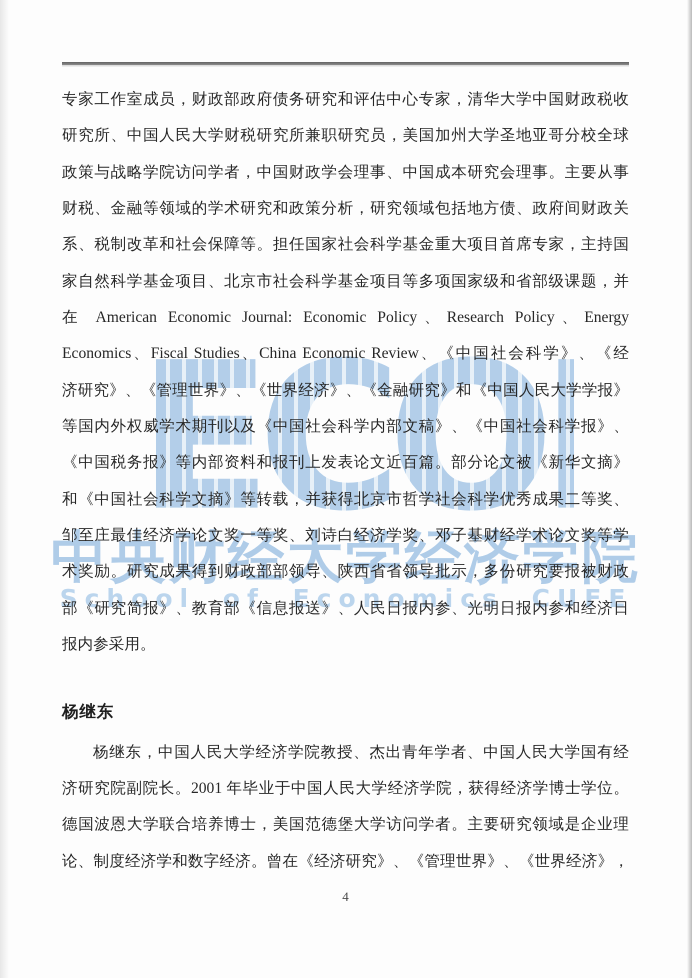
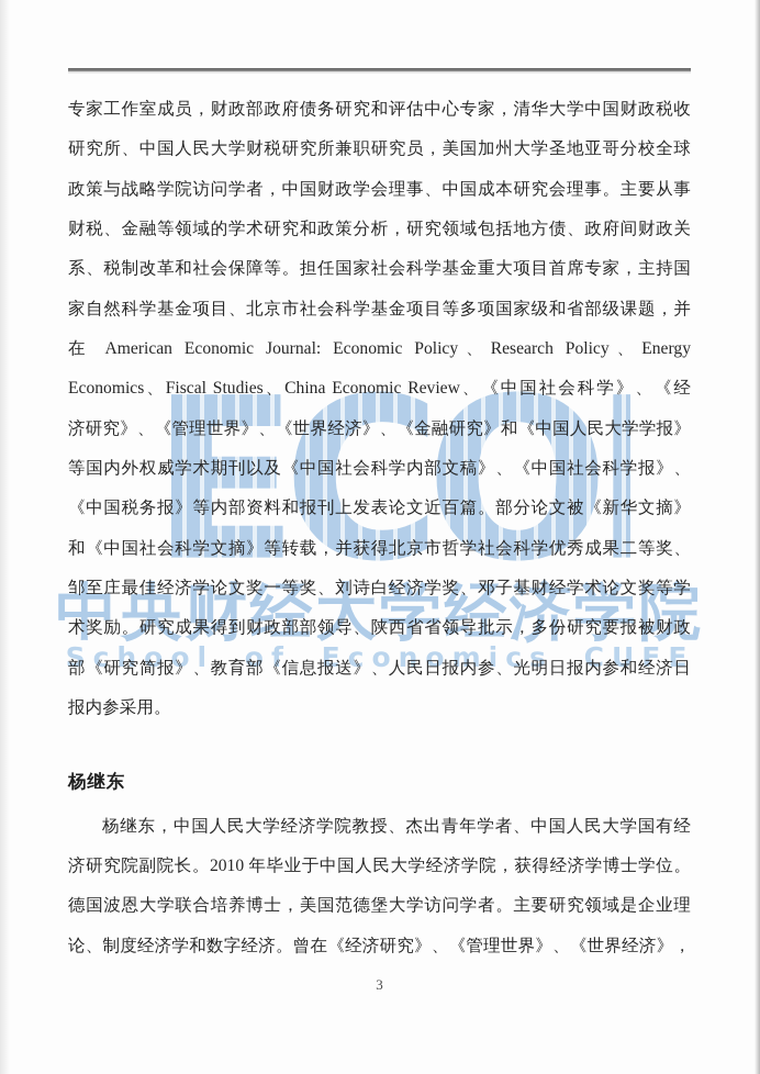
  ECO
  中央财经大学经济学院
  School of Economics CUFE
  专家工作室成员，财政部政府债务研究和评估中心专家，清华大学中国财政税收
  研究所、中国人民大学财税研究所兼职研究员，美国加州大学圣地亚哥分校全球
  政策与战略学院访问学者，中国财政学会理事、中国成本研究会理事。主要从事
  财税、金融等领域的学术研究和政策分析，研究领域包括地方债、政府间财政关
  系、税制改革和社会保障等。担任国家社会科学基金重大项目首席专家，主持国
  家自然科学基金项目、北京市社会科学基金项目等多项国家级和省部级课题，并
  在 American Economic Journal: Economic Policy、Research Policy、Energy
  Economics、Fiscal Studies、China Economic Review、《中国社会科学》、《经
  济研究》、《管理世界》、《世界经济》、《金融研究》和《中国人民大学学报》
  等国内外权威学术期刊以及《中国社会科学内部文稿》、《中国社会科学报》、
  《中国税务报》等内部资料和报刊上发表论文近百篇。部分论文被《新华文摘》
  和《中国社会科学文摘》等转载，并获得北京市哲学社会科学优秀成果二等奖、
  邹至庄最佳经济学论文奖一等奖、刘诗白经济学奖、邓子基财经学术论文奖等学
  术奖励。研究成果得到财政部部领导、陕西省省领导批示，多份研究要报被财政
  部《研究简报》、教育部《信息报送》、人民日报内参、光明日报内参和经济日
  报内参采用。
  杨继东
  杨继东，中国人民大学经济学院教授、杰出青年学者、中国人民大学国有经
- 济研究院副院长。2001 年毕业于中国人民大学经济学院，获得经济学博士学位。
+ 济研究院副院长。2010 年毕业于中国人民大学经济学院，获得经济学博士学位。
  德国波恩大学联合培养博士，美国范德堡大学访问学者。主要研究领域是企业理
  论、制度经济学和数字经济。曾在《经济研究》、《管理世界》、《世界经济》，
- 4
+ 3
